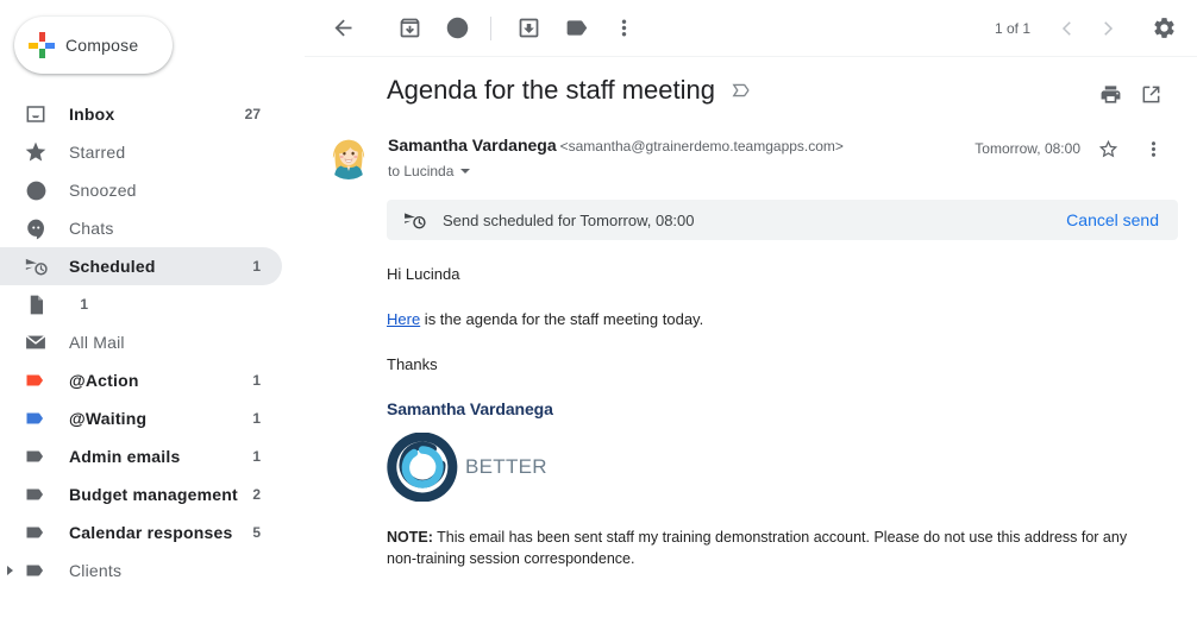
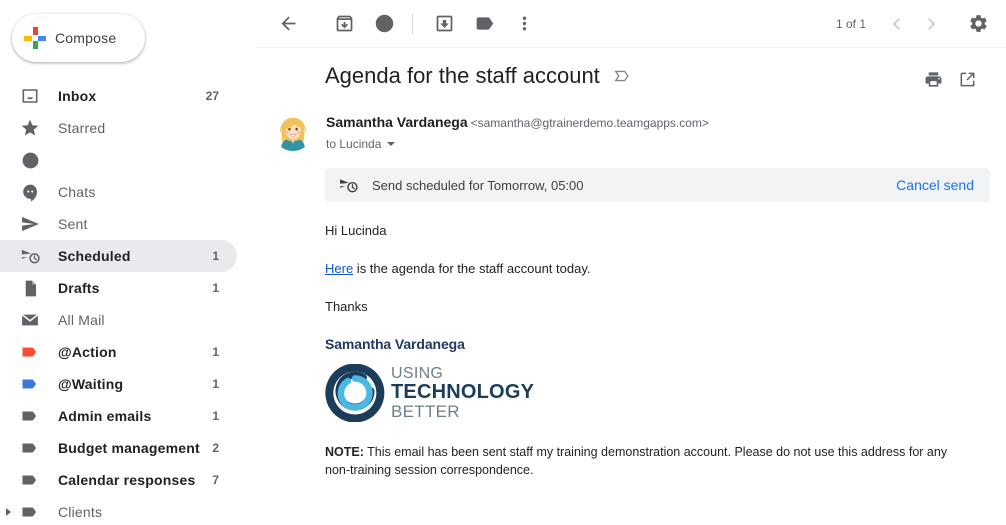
  Compose
  Inbox
  27
  Starred
- Snoozed
  Chats
+ Sent
  Scheduled
  1
+ Drafts
  1
  All Mail
  @Action
  1
  @Waiting
  1
  Admin emails
  1
  Budget management
  2
  Calendar responses
- 5
+ 7
  Clients
  1 of 1
- Agenda for the staff meeting
+ Agenda for the staff account
  Samantha Vardanega <samantha@gtrainerdemo.teamgapps.com>
  to Lucinda
- Tomorrow, 08:00
- Send scheduled for Tomorrow, 08:00
+ Send scheduled for Tomorrow, 05:00
  Cancel send
  Hi Lucinda
- Here is the agenda for the staff meeting today.
+ Here is the agenda for the staff account today.
  Thanks
  Samantha Vardanega
+ USING
+ TECHNOLOGY
  BETTER
  NOTE: This email has been sent staff my training demonstration account. Please do not use this address for any non-training session correspondence.
